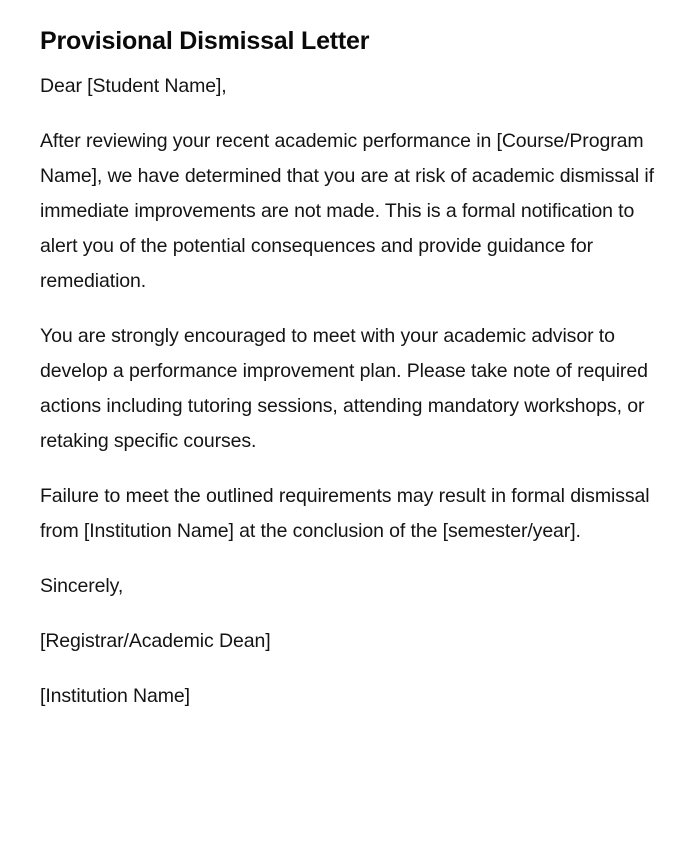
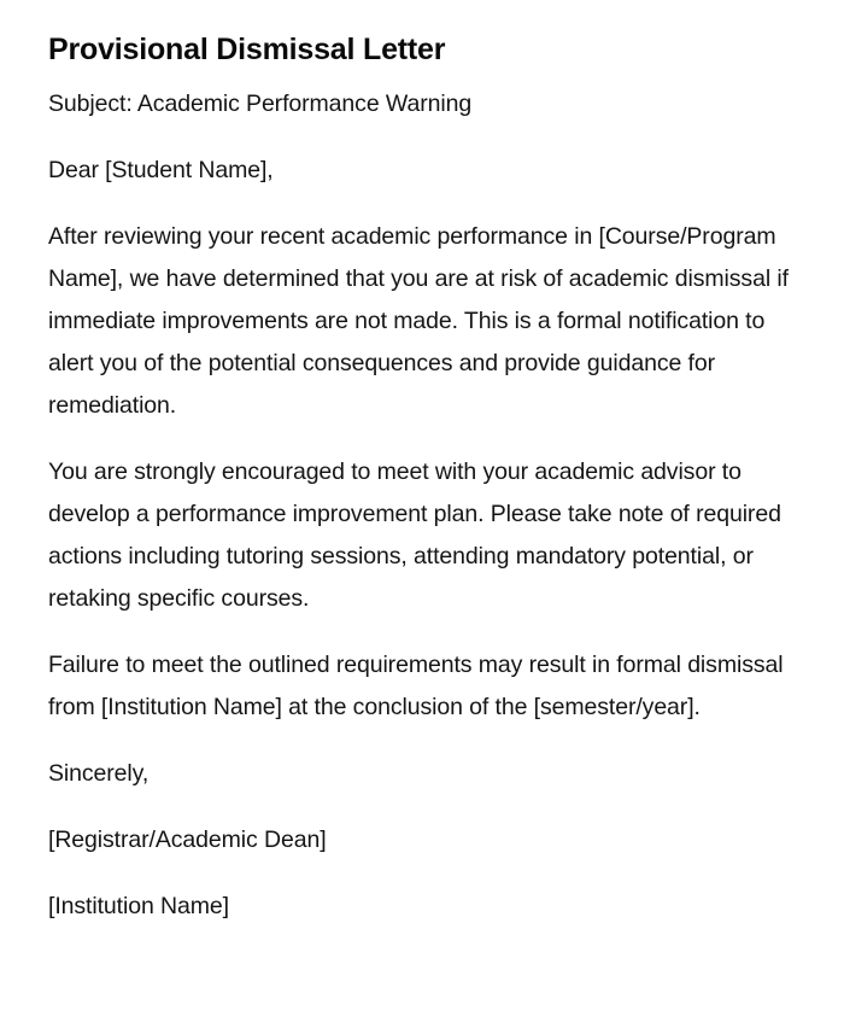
  Provisional Dismissal Letter
+ Subject: Academic Performance Warning
  Dear [Student Name],
  After reviewing your recent academic performance in [Course/Program Name], we have determined that you are at risk of academic dismissal if immediate improvements are not made. This is a formal notification to alert you of the potential consequences and provide guidance for remediation.
- You are strongly encouraged to meet with your academic advisor to develop a performance improvement plan. Please take note of required actions including tutoring sessions, attending mandatory workshops, or retaking specific courses.
+ You are strongly encouraged to meet with your academic advisor to develop a performance improvement plan. Please take note of required actions including tutoring sessions, attending mandatory potential, or retaking specific courses.
  Failure to meet the outlined requirements may result in formal dismissal from [Institution Name] at the conclusion of the [semester/year].
  Sincerely,
  [Registrar/Academic Dean]
  [Institution Name]
